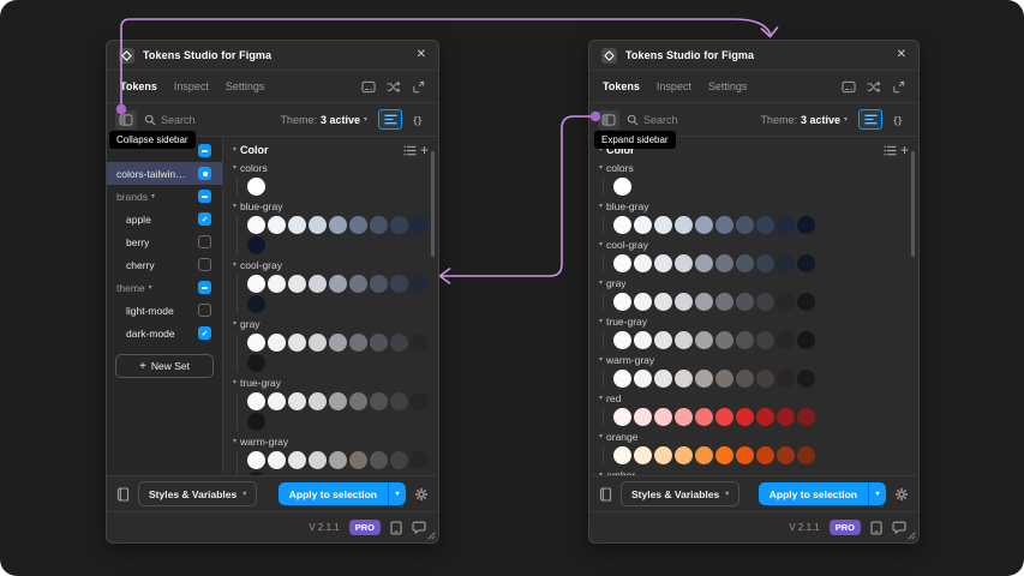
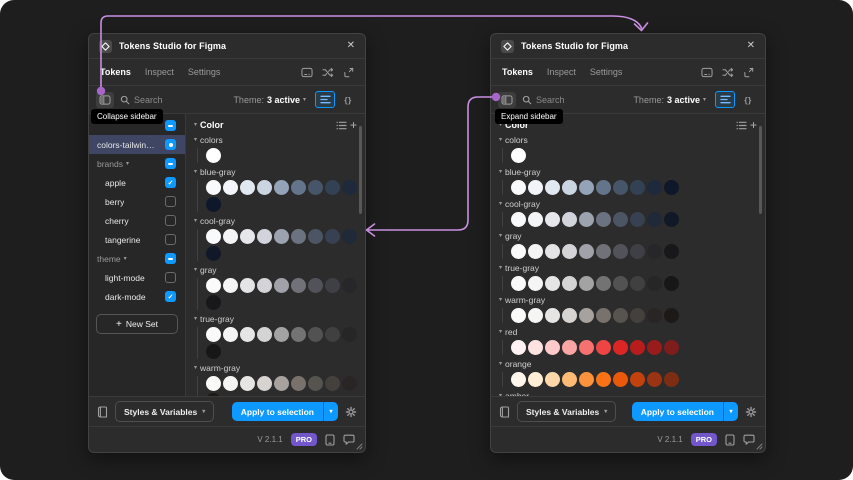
  Tokens Studio for Figma
  ✕
  Tokens
  Inspect
  Settings
  Search
  Theme:
  3 active
  {}
  colors-tailwind-..
  brands
  apple
  berry
  cherry
+ tangerine
  theme
  light-mode
  dark-mode
  +
  New Set
  Color
  +
  colors
  blue-gray
  cool-gray
  gray
  true-gray
  warm-gray
  Styles & Variables
  Apply to selection
  V 2.1.1
  PRO
  Tokens Studio for Figma
  ✕
  Tokens
  Inspect
  Settings
  Search
  Theme:
  3 active
  {}
  Color
  +
  colors
  blue-gray
  cool-gray
  gray
  true-gray
  warm-gray
  red
  orange
  Styles & Variables
  Apply to selection
  V 2.1.1
  PRO
  Collapse sidebar
  Expand sidebar
